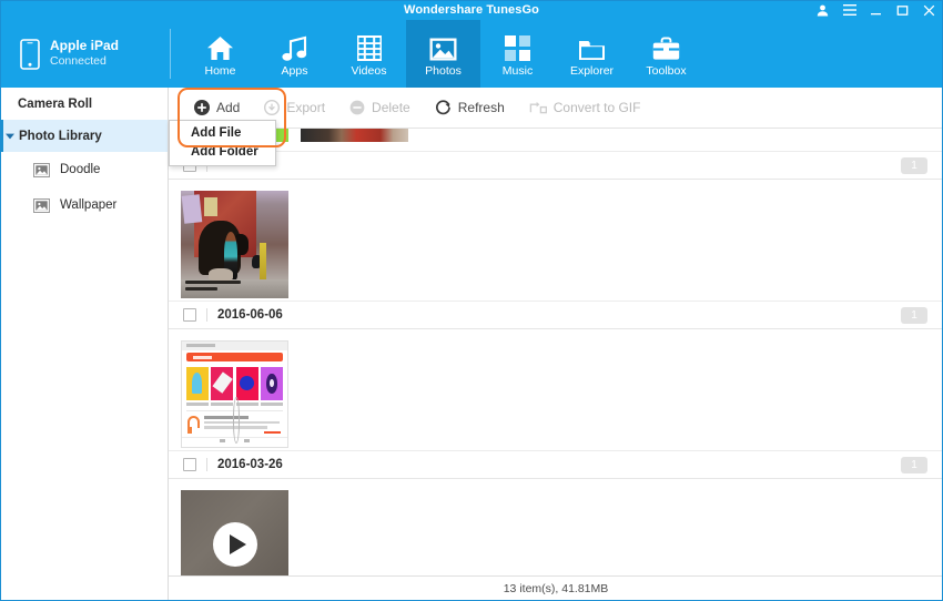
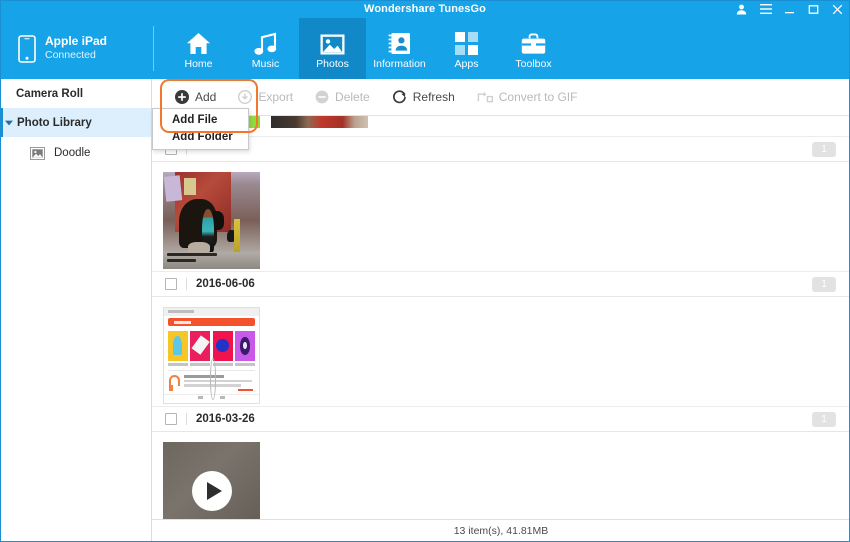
  Wondershare TunesGo
  Apple iPad
  Connected
  Home
- Apps
+ Music
- Videos
  Photos
+ Information
- Music
+ Apps
- Explorer
  Toolbox
  Camera Roll
  Photo Library
  Doodle
- Wallpaper
  Add
  Add File
  Add Folder
  Export
  Delete
  Refresh
  Convert to GIF
  1
  2016-06-06
  1
  2016-03-26
  1
  13 item(s), 41.81MB
